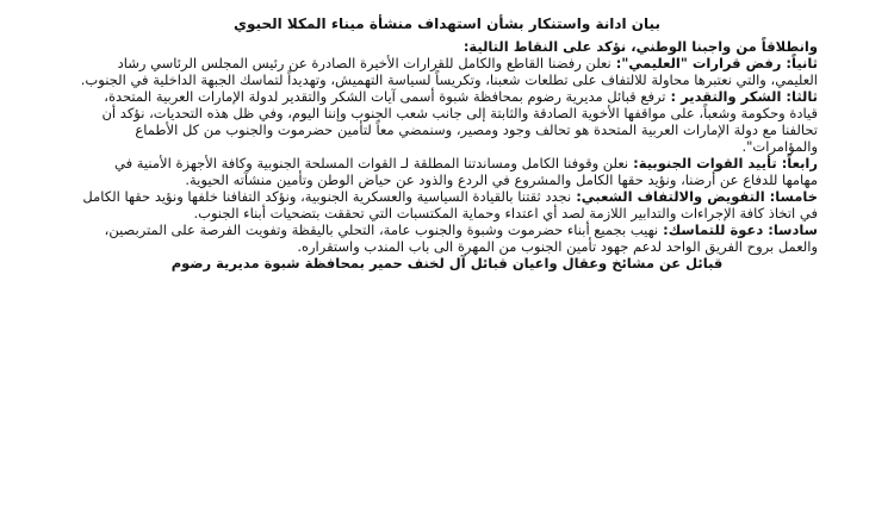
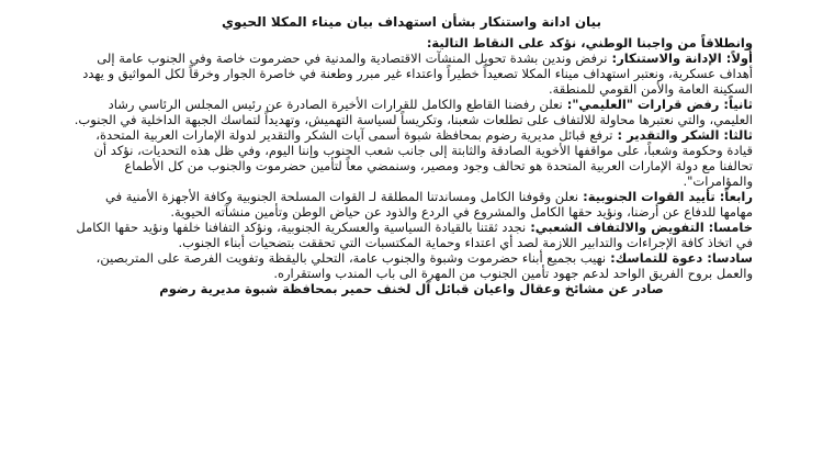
- بيان ادانة واستنكار بشأن استهداف منشأة ميناء المكلا الحيوي
+ بيان ادانة واستنكار بشأن استهداف بيان ميناء المكلا الحيوي
  وانطلاقاً من واجبنا الوطني، نؤكد على النقاط التالية:
+ أولاً: الإدانة والاستنكار:نرفض وندين بشدة تحويل المنشآت الاقتصادية والمدنية في حضرموت خاصة وفي الجنوب عامة إلى أهداف عسكرية، ونعتبر استهداف ميناء المكلا تصعيداً خطيراً واعتداء غير مبرر وطعنة في خاصرة الجوار وخرقاً لكل المواثيق و يهدد السكينة العامة والأمن القومي للمنطقة.
  ثانياً: رفض قرارات "العليمي":نعلن رفضنا القاطع والكامل للقرارات الأخيرة الصادرة عن رئيس المجلس الرئاسي رشاد العليمي، والتي نعتبرها محاولة للالتفاف على تطلعات شعبنا، وتكريساً لسياسة التهميش، وتهديداً لتماسك الجبهة الداخلية في الجنوب.
  ثالثا: الشكر والتقدير :ترفع قبائل مديرية رضوم بمحافظة شبوة أسمى آيات الشكر والتقدير لدولة الإمارات العربية المتحدة، قيادة وحكومة وشعباً، على مواقفها الأخوية الصادقة والثابتة إلى جانب شعب الجنوب وإننا اليوم، وفي ظل هذه التحديات، نؤكد أن تحالفنا مع دولة الإمارات العربية المتحدة هو تحالف وجود ومصير، وسنمضي معاً لتأمين حضرموت والجنوب من كل الأطماع والمؤامرات".
  رابعاً: تأييد القوات الجنوبية:نعلن وقوفنا الكامل ومساندتنا المطلقة لـ القوات المسلحة الجنوبية وكافة الأجهزة الأمنية في مهامها للدفاع عن أرضنا، ونؤيد حقها الكامل والمشروع في الردع والذود عن حياض الوطن وتأمين منشآته الحيوية.
  خامسا: التفويض والالتفاف الشعبي:نجدد ثقتنا بالقيادة السياسية والعسكرية الجنوبية، ونؤكد التفافنا خلفها ونؤيد حقها الكامل في اتخاذ كافة الإجراءات والتدابير اللازمة لصد أي اعتداء وحماية المكتسبات التي تحققت بتضحيات أبناء الجنوب.
  سادسا: دعوة للتماسك:نهيب بجميع أبناء حضرموت وشبوة والجنوب عامة، التحلي باليقظة وتفويت الفرصة على المتربصين، والعمل بروح الفريق الواحد لدعم جهود تأمين الجنوب من المهرة الى باب المندب واستقراره.
- قبائل عن مشائخ وعقال واعيان قبائل آل لخنف حمير بمحافظة شبوة مديرية رضوم
+ صادر عن مشائخ وعقال واعيان قبائل آل لخنف حمير بمحافظة شبوة مديرية رضوم
